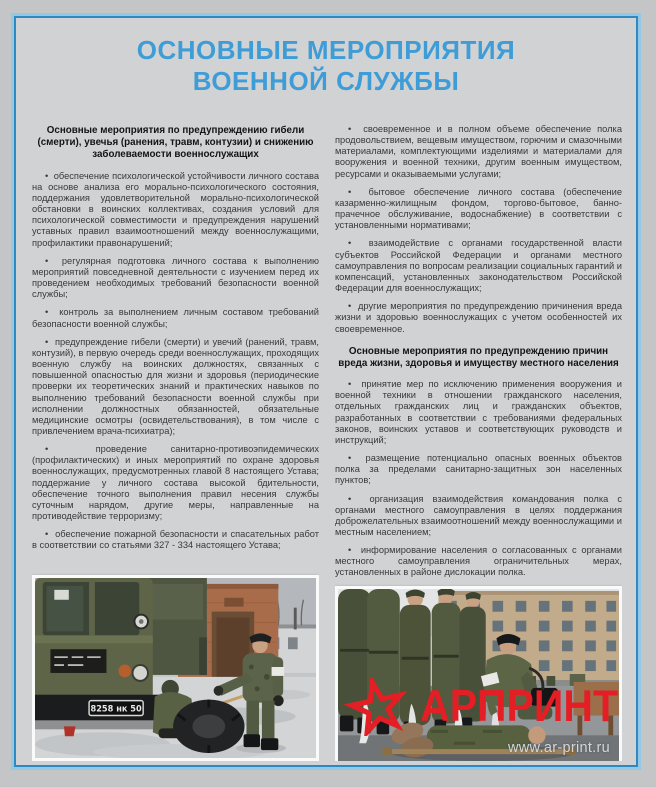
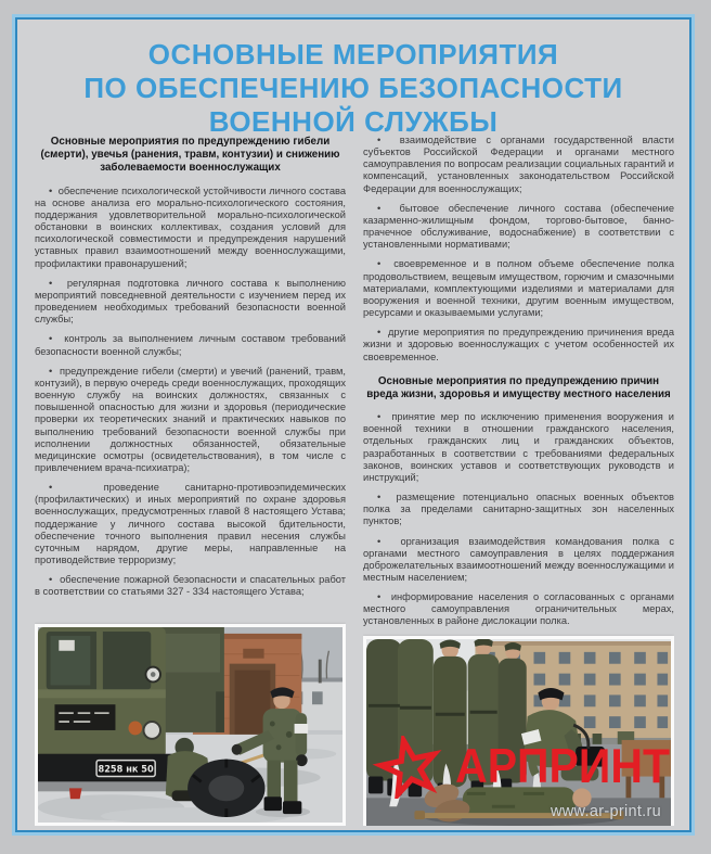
  ОСНОВНЫЕ МЕРОПРИЯТИЯ
+ ПО ОБЕСПЕЧЕНИЮ БЕЗОПАСНОСТИ
  ВОЕННОЙ СЛУЖБЫ
  Основные мероприятия по предупреждению гибели (смерти), увечья (ранения, травм, контузии) и снижению заболеваемости военнослужащих
  обеспечение психологической устойчивости личного состава на основе анализа его морально-психологического состояния, поддержания удовлетворительной морально-психологической обстановки в воинских коллективах, создания условий для психологической совместимости и предупреждения нарушений уставных правил взаимоотношений между военнослужащими, профилактики правонарушений;
  регулярная подготовка личного состава к выполнению мероприятий повседневной деятельности с изучением перед их проведением необходимых требований безопасности военной службы;
  контроль за выполнением личным составом требований безопасности военной службы;
  предупреждение гибели (смерти) и увечий (ранений, травм, контузий), в первую очередь среди военнослужащих, проходящих военную службу на воинских должностях, связанных с повышенной опасностью для жизни и здоровья (периодические проверки их теоретических знаний и практических навыков по выполнению требований безопасности военной службы при исполнении должностных обязанностей, обязательные медицинские осмотры (освидетельствования), в том числе с привлечением врача-психиатра);
  проведение санитарно-противоэпидемических (профилактических) и иных мероприятий по охране здоровья военнослужащих, предусмотренных главой 8 настоящего Устава; поддержание у личного состава высокой бдительности, обеспечение точного выполнения правил несения службы суточным нарядом, другие меры, направленные на противодействие терроризму;
  обеспечение пожарной безопасности и спасательных работ в соответствии со статьями 327 - 334 настоящего Устава;
  8258 нк 50
- своевременное и в полном объеме обеспечение полка продовольствием, вещевым имуществом, горючим и смазочными материалами, комплектующими изделиями и материалами для вооружения и военной техники, другим военным имуществом, ресурсами и оказываемыми услугами;
+ взаимодействие с органами государственной власти субъектов Российской Федерации и органами местного самоуправления по вопросам реализации социальных гарантий и компенсаций, установленных законодательством Российской Федерации для военнослужащих;
  бытовое обеспечение личного состава (обеспечение казарменно-жилищным фондом, торгово-бытовое, банно-прачечное обслуживание, водоснабжение) в соответствии с установленными нормативами;
- взаимодействие с органами государственной власти субъектов Российской Федерации и органами местного самоуправления по вопросам реализации социальных гарантий и компенсаций, установленных законодательством Российской Федерации для военнослужащих;
+ своевременное и в полном объеме обеспечение полка продовольствием, вещевым имуществом, горючим и смазочными материалами, комплектующими изделиями и материалами для вооружения и военной техники, другим военным имуществом, ресурсами и оказываемыми услугами;
  другие мероприятия по предупреждению причинения вреда жизни и здоровью военнослужащих с учетом особенностей их своевременное.
  Основные мероприятия по предупреждению причин вреда жизни, здоровья и имуществу местного населения
  принятие мер по исключению применения вооружения и военной техники в отношении гражданского населения, отдельных гражданских лиц и гражданских объектов, разработанных в соответствии с требованиями федеральных законов, воинских уставов и соответствующих руководств и инструкций;
  размещение потенциально опасных военных объектов полка за пределами санитарно-защитных зон населенных пунктов;
  организация взаимодействия командования полка с органами местного самоуправления в целях поддержания доброжелательных взаимоотношений между военнослужащими и местным населением;
  информирование населения о согласованных с органами местного самоуправления ограничительных мерах, установленных в районе дислокации полка.
  АРПРИНТ
  www.ar-print.ru
